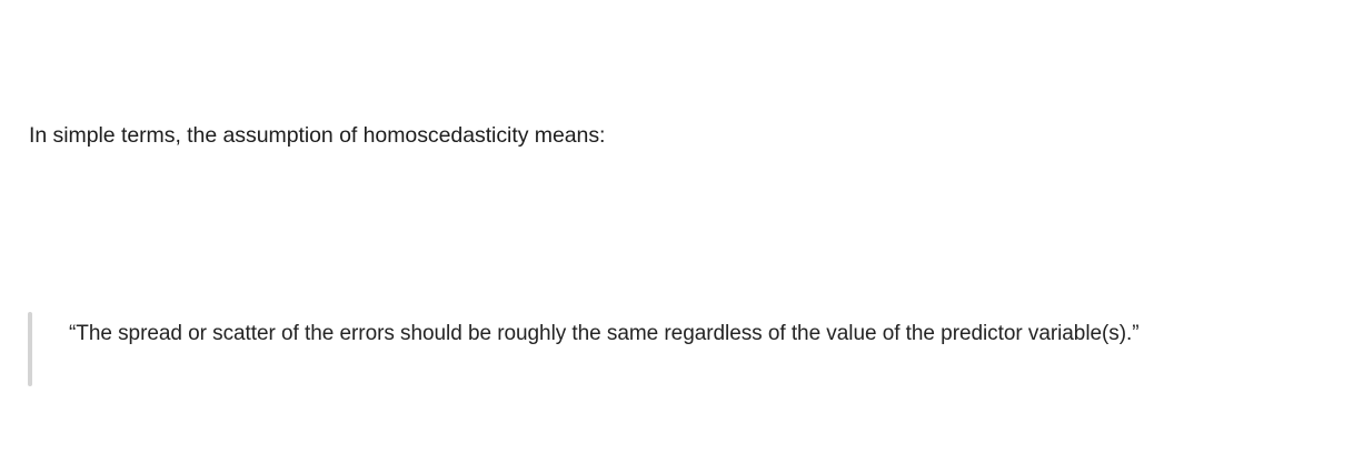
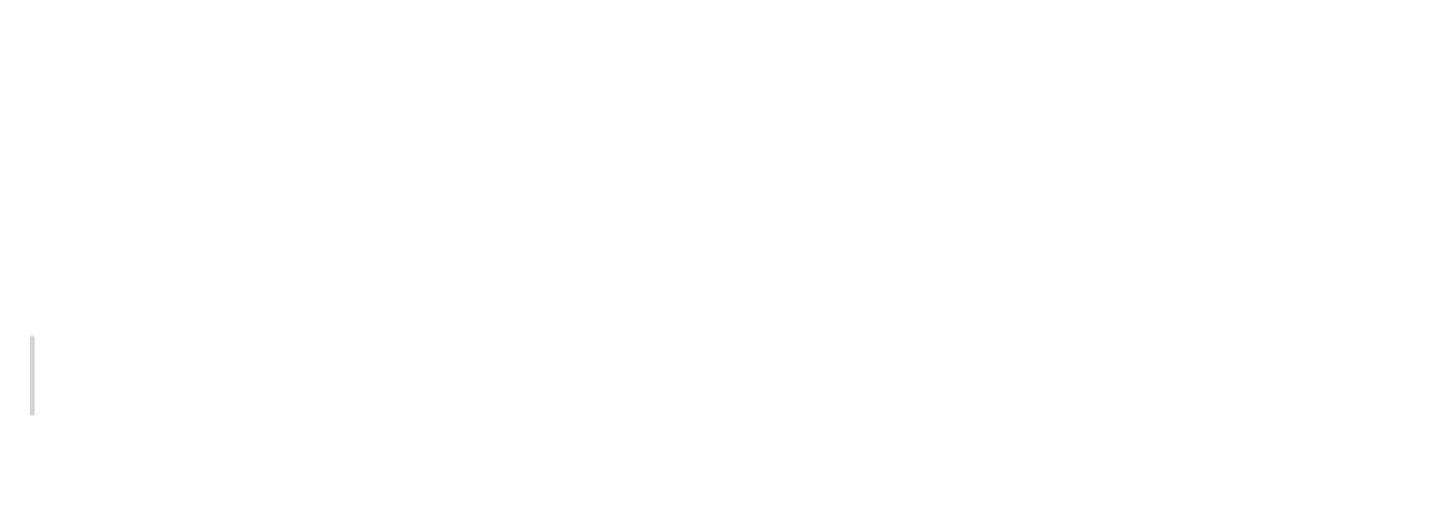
- In simple terms, the assumption of homoscedasticity means:
- “The spread or scatter of the errors should be roughly the same regardless of the value of the predictor variable(s).”
